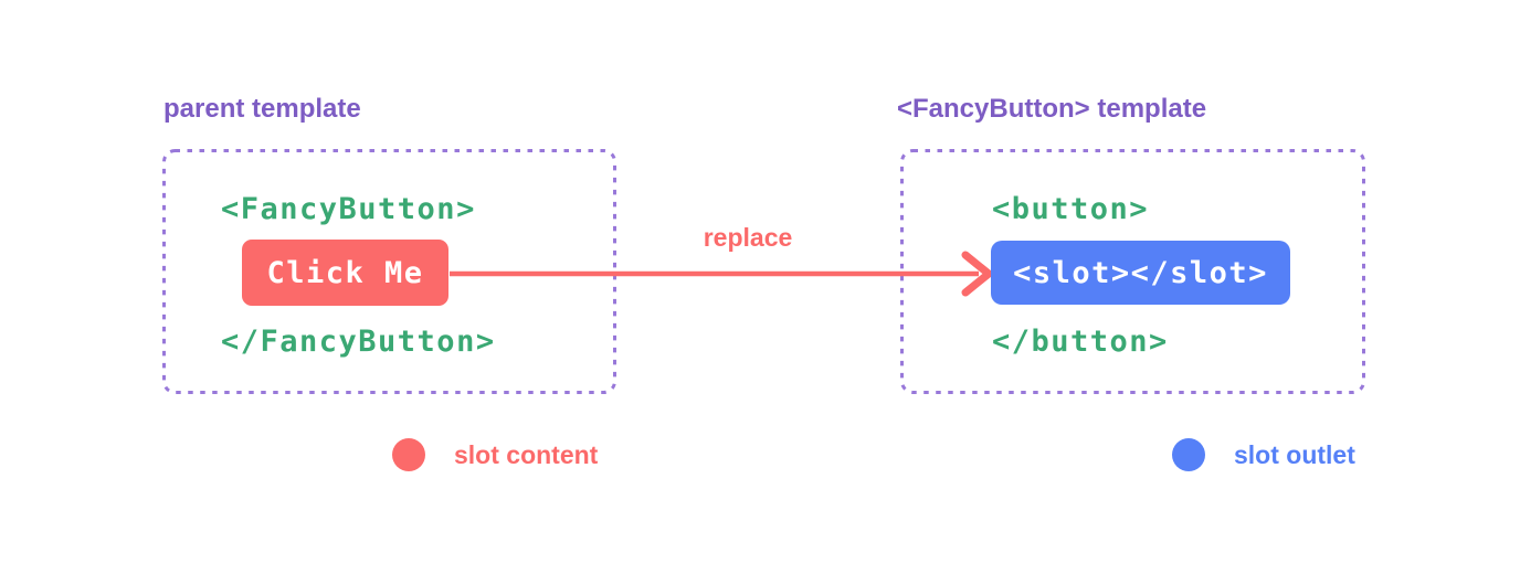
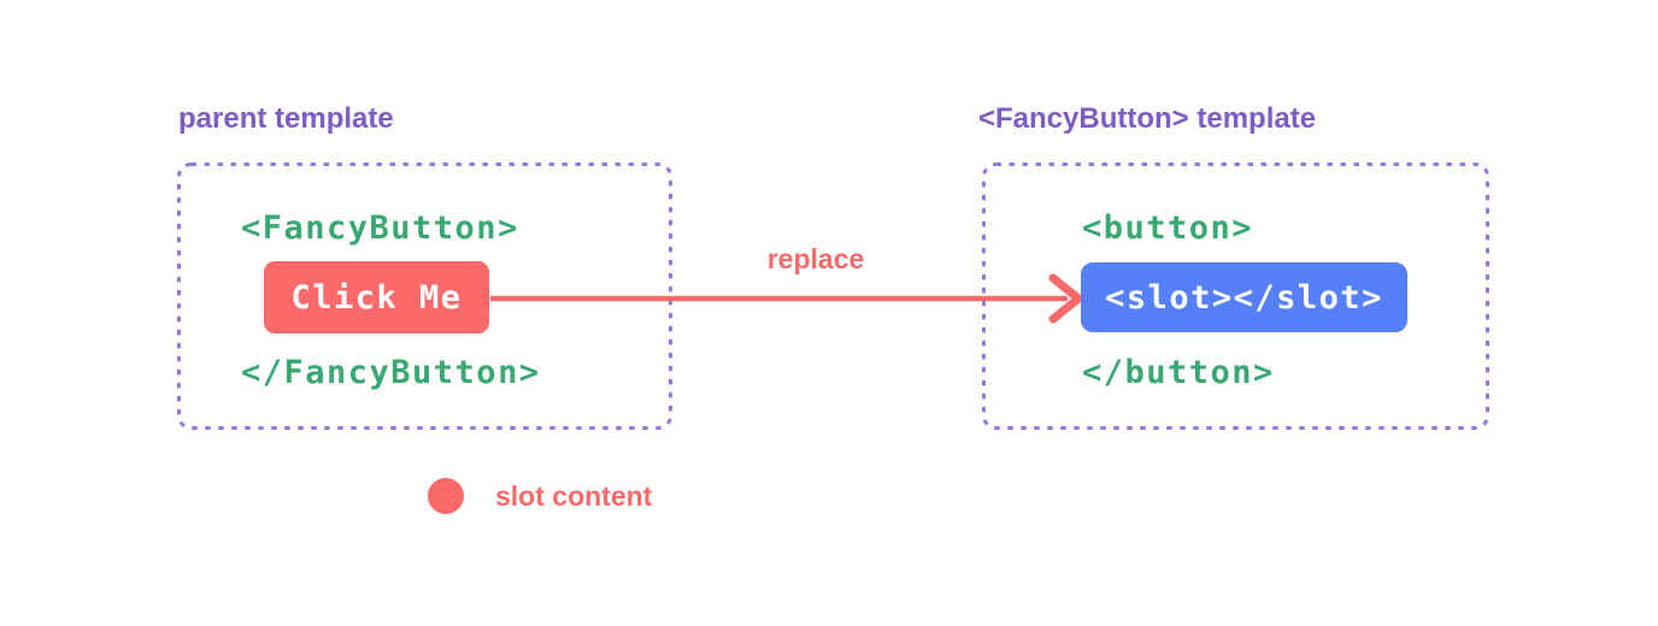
  parent template
  <FancyButton> template
  <FancyButton>
  Click Me
  </FancyButton>
  replace
  <button>
  <slot></slot>
  </button>
  slot content
- slot outlet
